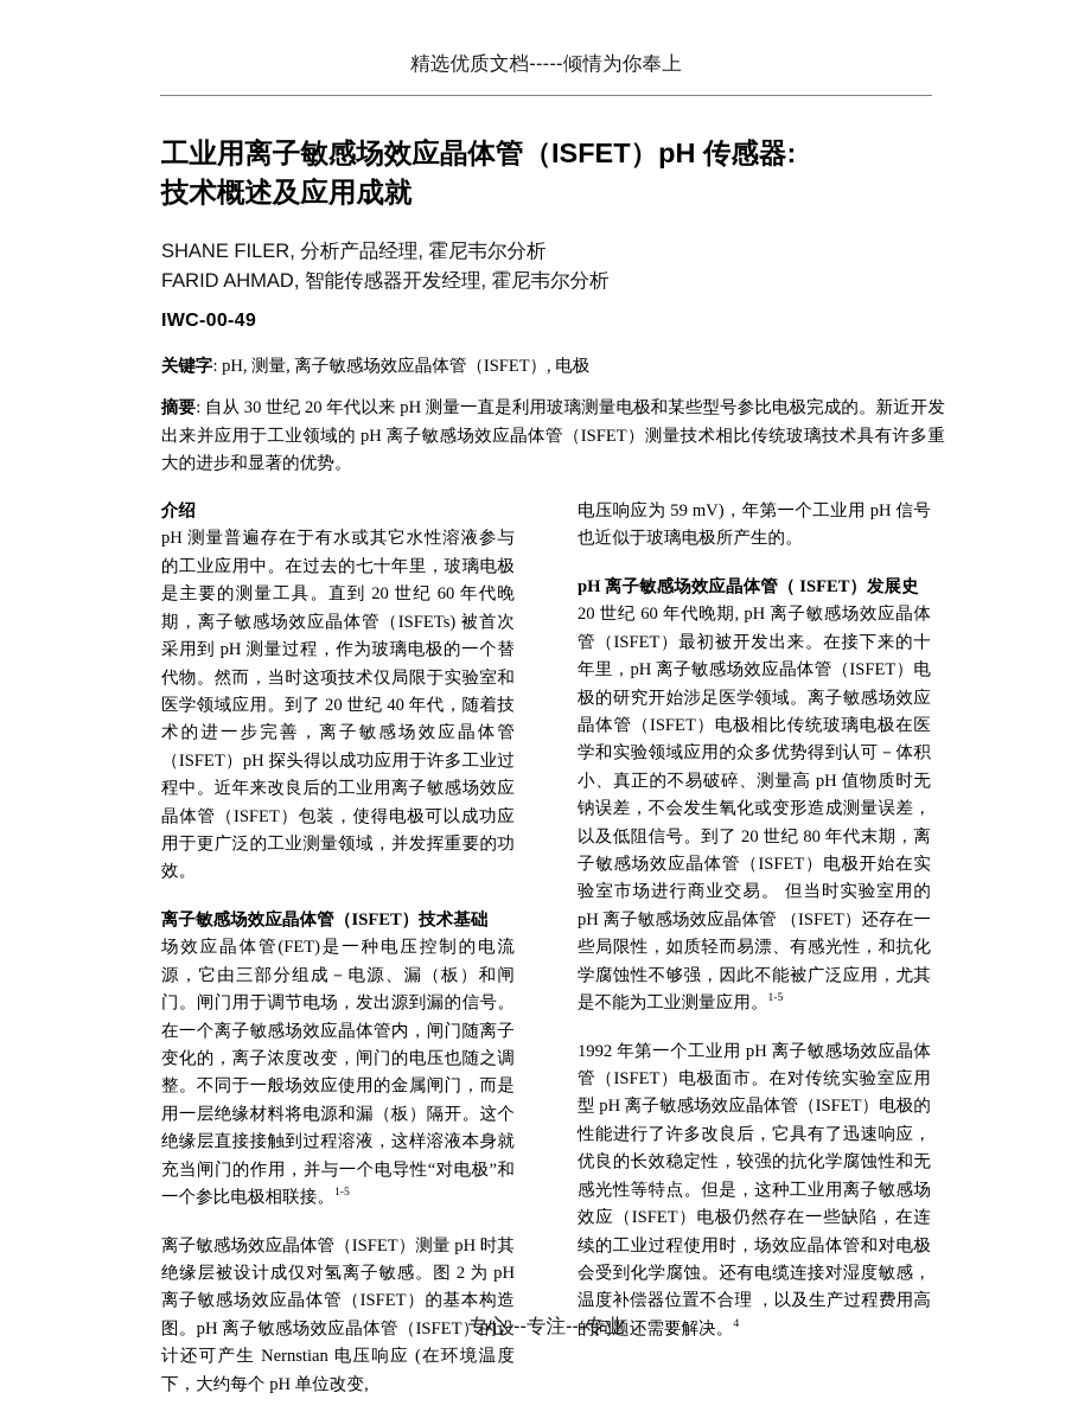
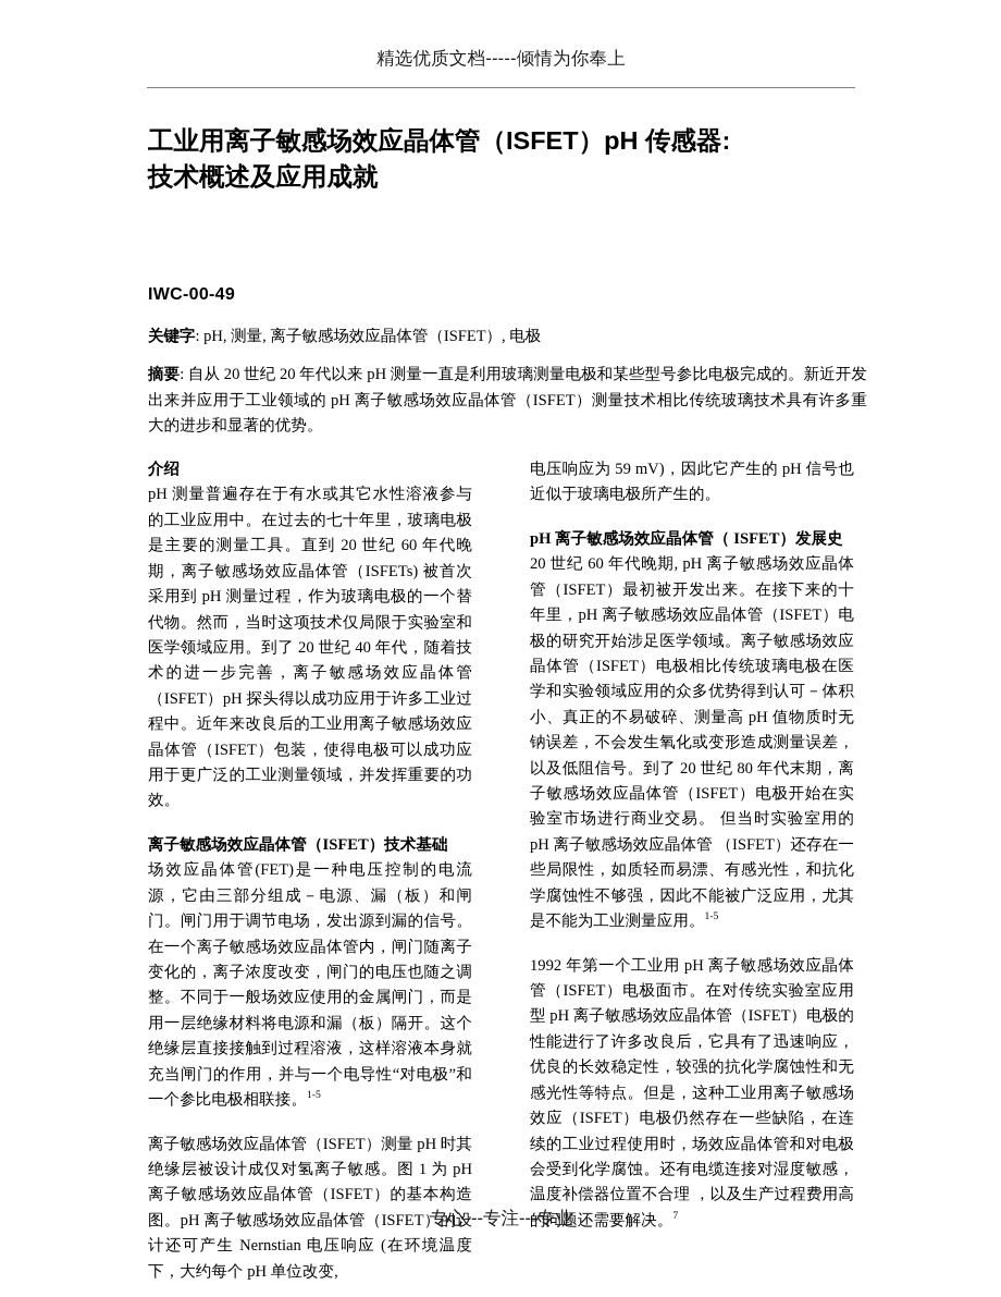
  精选优质文档-----倾情为你奉上
  工业用离子敏感场效应晶体管（ISFET）pH 传感器:
  技术概述及应用成就
- SHANE FILER, 分析产品经理, 霍尼韦尔分析
- FARID AHMAD, 智能传感器开发经理, 霍尼韦尔分析
  IWC-00-49
  关键字: pH, 测量, 离子敏感场效应晶体管（ISFET）, 电极
- 摘要: 自从 30 世纪 20 年代以来 pH 测量一直是利用玻璃测量电极和某些型号参比电极完成的。新近开发出来并应用于工业领域的 pH 离子敏感场效应晶体管（ISFET）测量技术相比传统玻璃技术具有许多重大的进步和显著的优势。
+ 摘要: 自从 20 世纪 20 年代以来 pH 测量一直是利用玻璃测量电极和某些型号参比电极完成的。新近开发出来并应用于工业领域的 pH 离子敏感场效应晶体管（ISFET）测量技术相比传统玻璃技术具有许多重大的进步和显著的优势。
  介绍
  pH 测量普遍存在于有水或其它水性溶液参与的工业应用中。在过去的七十年里，玻璃电极是主要的测量工具。直到 20 世纪 60 年代晚期，离子敏感场效应晶体管（ISFETs) 被首次采用到 pH 测量过程，作为玻璃电极的一个替代物。然而，当时这项技术仅局限于实验室和医学领域应用。到了 20 世纪 40 年代，随着技术的进一步完善，离子敏感场效应晶体管（ISFET）pH 探头得以成功应用于许多工业过程中。近年来改良后的工业用离子敏感场效应晶体管（ISFET）包装，使得电极可以成功应用于更广泛的工业测量领域，并发挥重要的功效。
  离子敏感场效应晶体管（ISFET）技术基础
  场效应晶体管(FET)是一种电压控制的电流源，它由三部分组成－电源、漏（板）和闸门。闸门用于调节电场，发出源到漏的信号。在一个离子敏感场效应晶体管内，闸门随离子变化的，离子浓度改变，闸门的电压也随之调整。不同于一般场效应使用的金属闸门，而是用一层绝缘材料将电源和漏（板）隔开。这个绝缘层直接接触到过程溶液，这样溶液本身就充当闸门的作用，并与一个电导性“对电极”和一个参比电极相联接。1-5
- 离子敏感场效应晶体管（ISFET）测量 pH 时其绝缘层被设计成仅对氢离子敏感。图 2 为 pH 离子敏感场效应晶体管（ISFET）的基本构造图。pH 离子敏感场效应晶体管（ISFET）的设计还可产生 Nernstian 电压响应 (在环境温度下，大约每个 pH 单位改变,
+ 离子敏感场效应晶体管（ISFET）测量 pH 时其绝缘层被设计成仅对氢离子敏感。图 1 为 pH 离子敏感场效应晶体管（ISFET）的基本构造图。pH 离子敏感场效应晶体管（ISFET）的设计还可产生 Nernstian 电压响应 (在环境温度下，大约每个 pH 单位改变,
- 电压响应为 59 mV)，年第一个工业用 pH 信号也近似于玻璃电极所产生的。
+ 电压响应为 59 mV)，因此它产生的 pH 信号也近似于玻璃电极所产生的。
  pH 离子敏感场效应晶体管（ ISFET）发展史
  20 世纪 60 年代晚期, pH 离子敏感场效应晶体管（ISFET）最初被开发出来。在接下来的十年里，pH 离子敏感场效应晶体管（ISFET）电极的研究开始涉足医学领域。离子敏感场效应晶体管（ISFET）电极相比传统玻璃电极在医学和实验领域应用的众多优势得到认可－体积小、真正的不易破碎、测量高 pH 值物质时无钠误差，不会发生氧化或变形造成测量误差，以及低阻信号。到了 20 世纪 80 年代末期，离子敏感场效应晶体管（ISFET）电极开始在实验室市场进行商业交易。 但当时实验室用的 pH 离子敏感场效应晶体管 （ISFET）还存在一些局限性，如质轻而易漂、有感光性，和抗化学腐蚀性不够强，因此不能被广泛应用，尤其是不能为工业测量应用。1-5
- 1992 年第一个工业用 pH 离子敏感场效应晶体管（ISFET）电极面市。在对传统实验室应用型 pH 离子敏感场效应晶体管（ISFET）电极的性能进行了许多改良后，它具有了迅速响应，优良的长效稳定性，较强的抗化学腐蚀性和无感光性等特点。但是，这种工业用离子敏感场效应（ISFET）电极仍然存在一些缺陷，在连续的工业过程使用时，场效应晶体管和对电极会受到化学腐蚀。还有电缆连接对湿度敏感，温度补偿器位置不合理 ，以及生产过程费用高的问题还需要解决。4
+ 1992 年第一个工业用 pH 离子敏感场效应晶体管（ISFET）电极面市。在对传统实验室应用型 pH 离子敏感场效应晶体管（ISFET）电极的性能进行了许多改良后，它具有了迅速响应，优良的长效稳定性，较强的抗化学腐蚀性和无感光性等特点。但是，这种工业用离子敏感场效应（ISFET）电极仍然存在一些缺陷，在连续的工业过程使用时，场效应晶体管和对电极会受到化学腐蚀。还有电缆连接对湿度敏感，温度补偿器位置不合理 ，以及生产过程费用高的问题还需要解决。7
  专心---专注---专业
